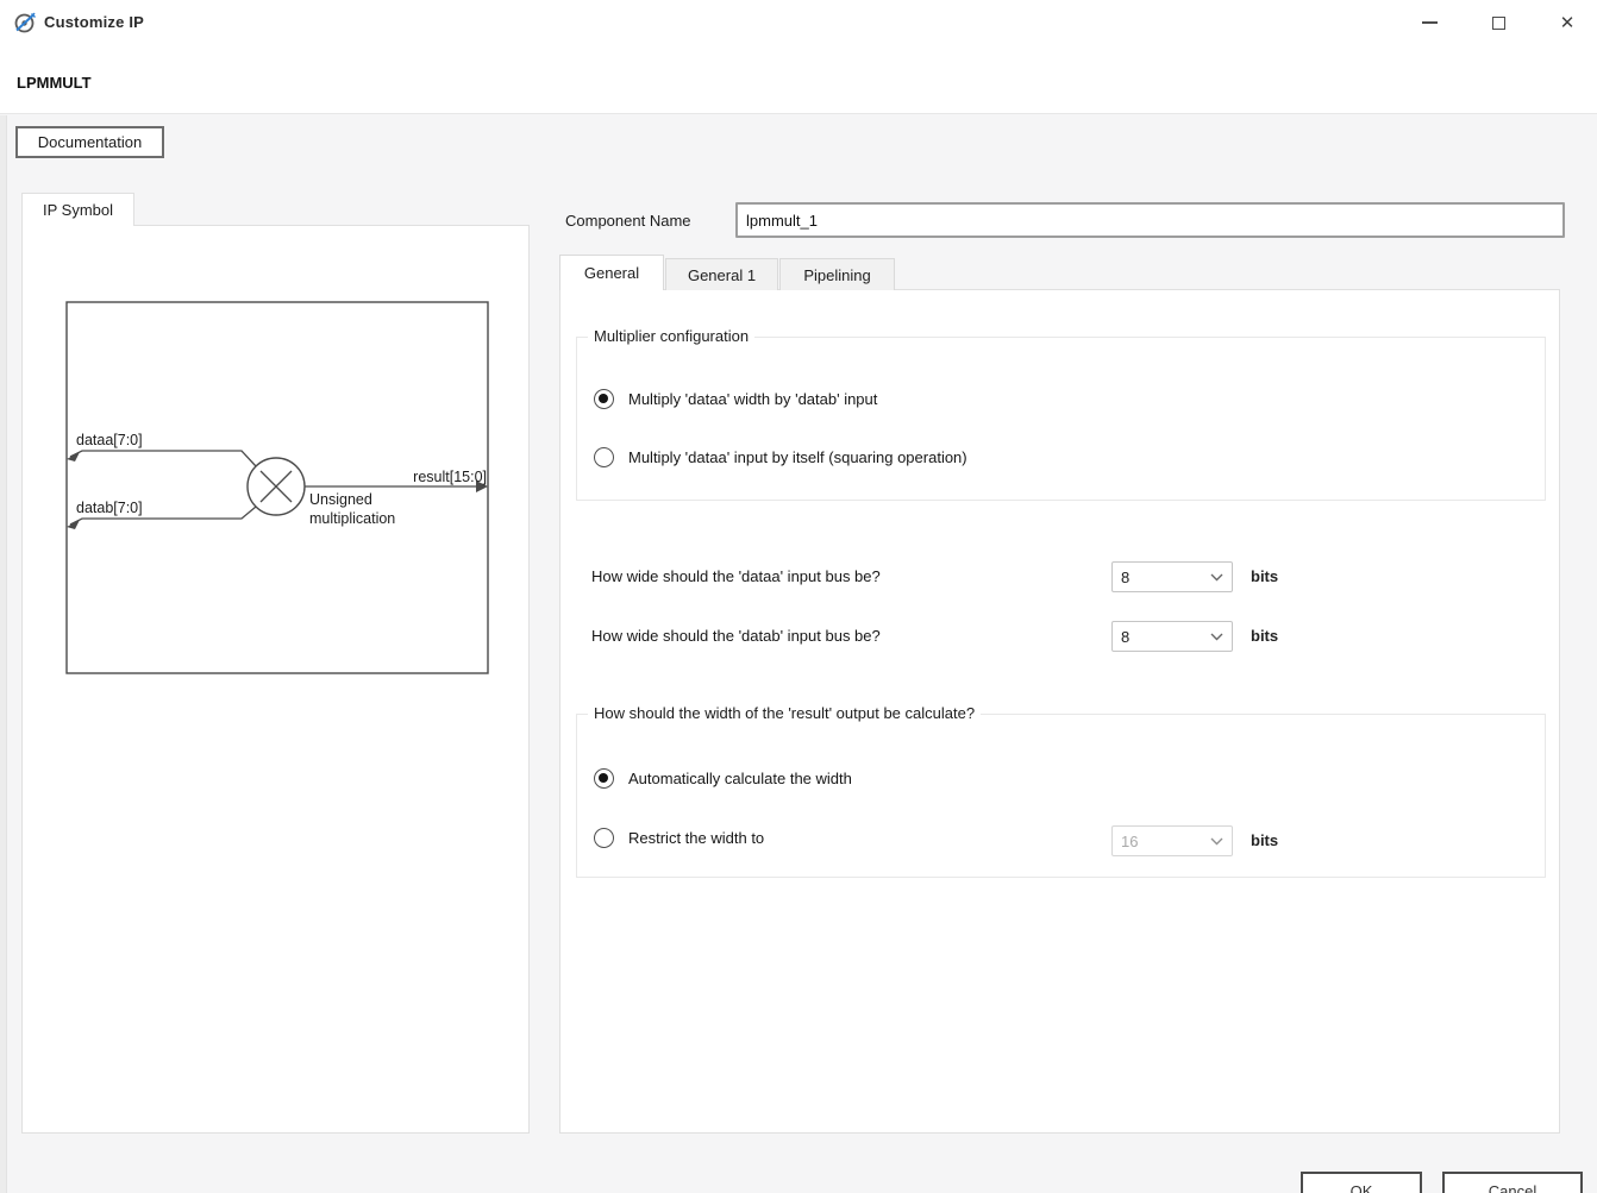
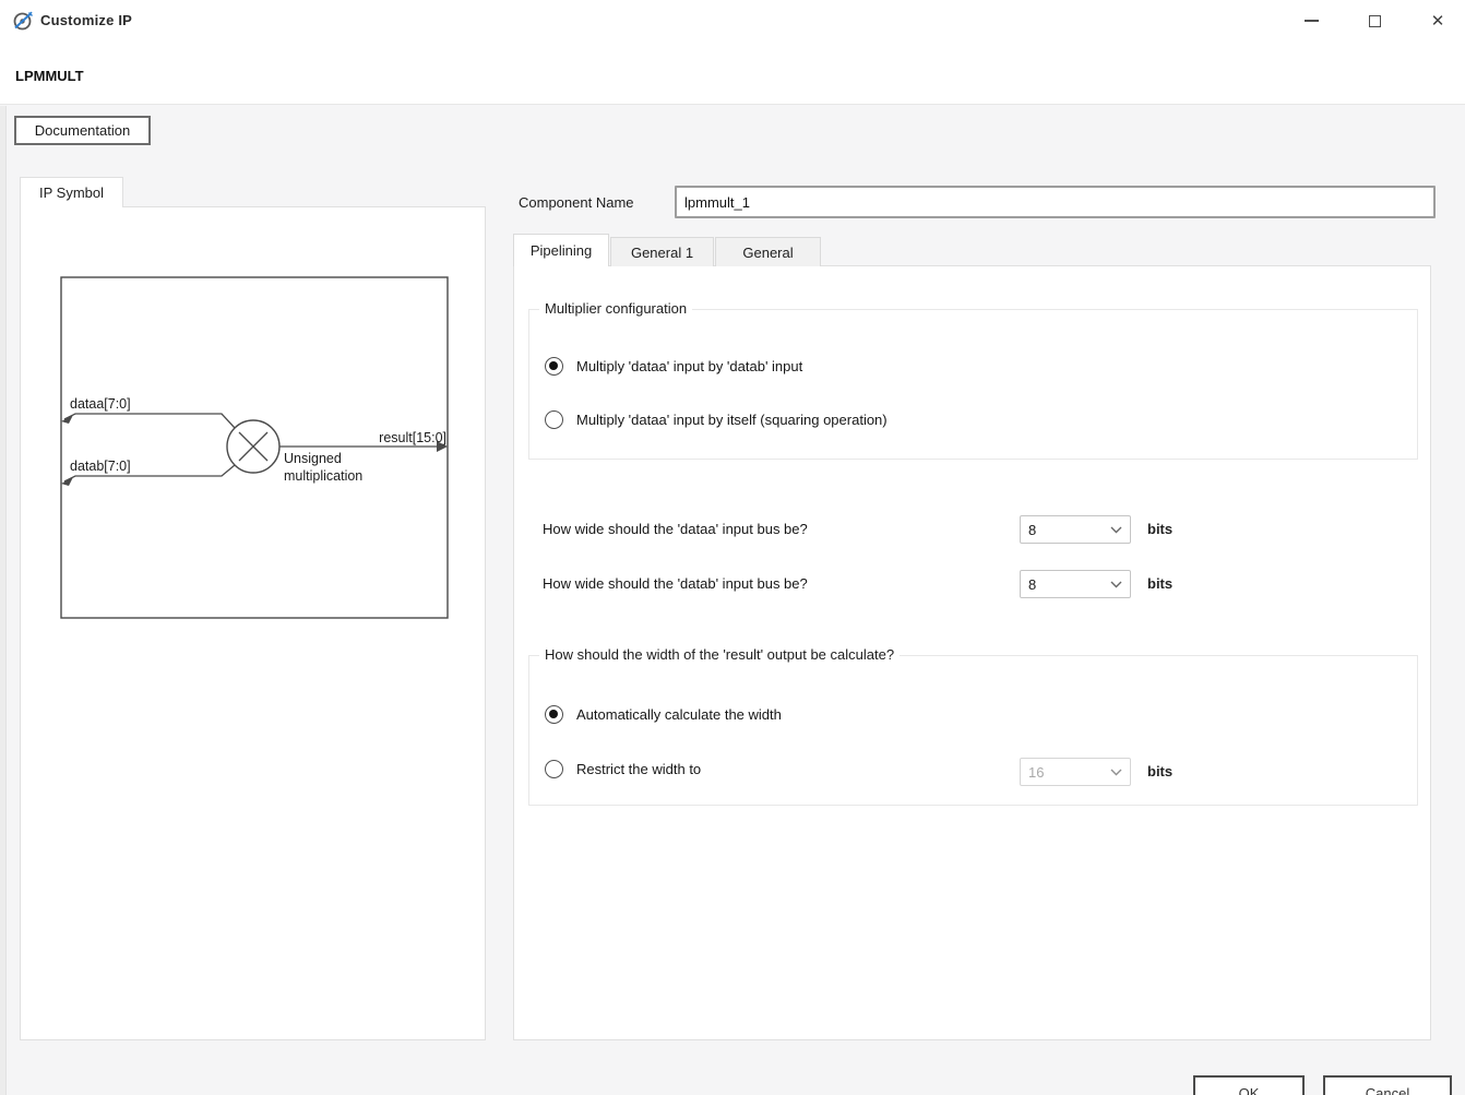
  Customize IP
  ✕
  LPMMULT
  Documentation
  IP Symbol
  dataa[7:0]
  datab[7:0]
  result[15:0]
  Unsigned
  multiplication
  Component Name
  lpmmult_1
- General
+ Pipelining
  General 1
- Pipelining
+ General
  Multiplier configuration
- Multiply 'dataa' width by 'datab' input
+ Multiply 'dataa' input by 'datab' input
  Multiply 'dataa' input by itself (squaring operation)
  How wide should the 'dataa' input bus be?
  8
  bits
  How wide should the 'datab' input bus be?
  8
  bits
  How should the width of the 'result' output be calculate?
  Automatically calculate the width
  Restrict the width to
  16
  bits
  OK
  Cancel
